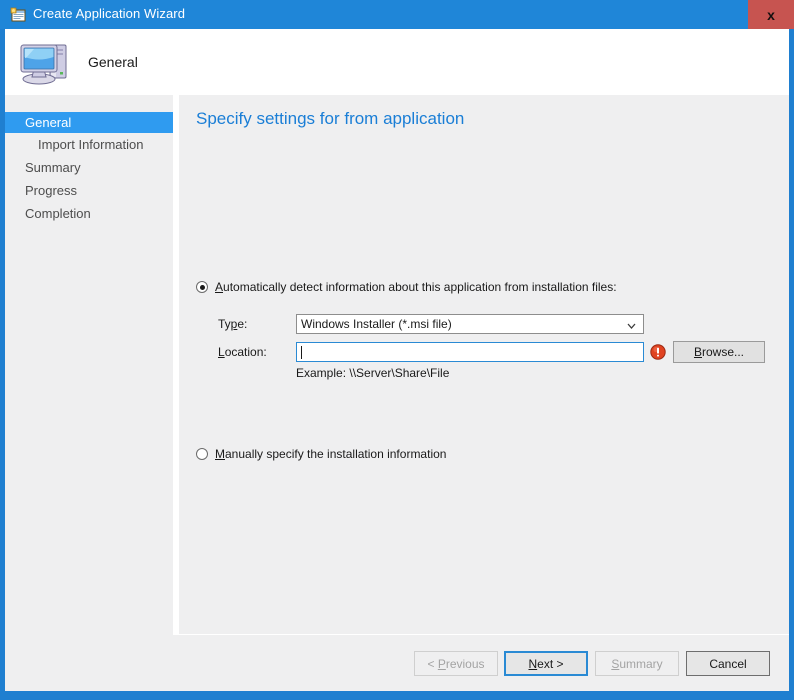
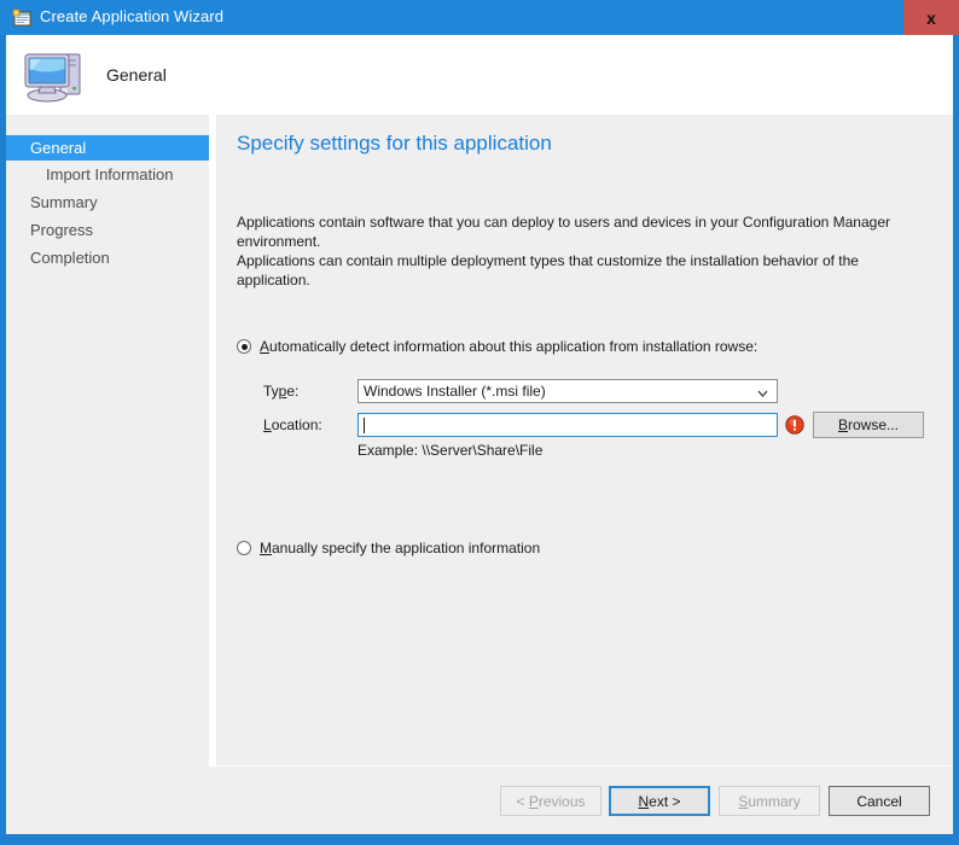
  Create Application Wizard
  x
  General
  General
  Import Information
  Summary
  Progress
  Completion
- Specify settings for from application
+ Specify settings for this application
+ Applications contain software that you can deploy to users and devices in your Configuration Manager environment.
+ Applications can contain multiple deployment types that customize the installation behavior of the application.
- Automatically detect information about this application from installation files:
+ Automatically detect information about this application from installation rowse:
  Type:
  Windows Installer (*.msi file)
  Location:
  Browse...
  Example: \\Server\Share\File
- Manually specify the installation information
+ Manually specify the application information
  < Previous
  Next >
  Summary
  Cancel
